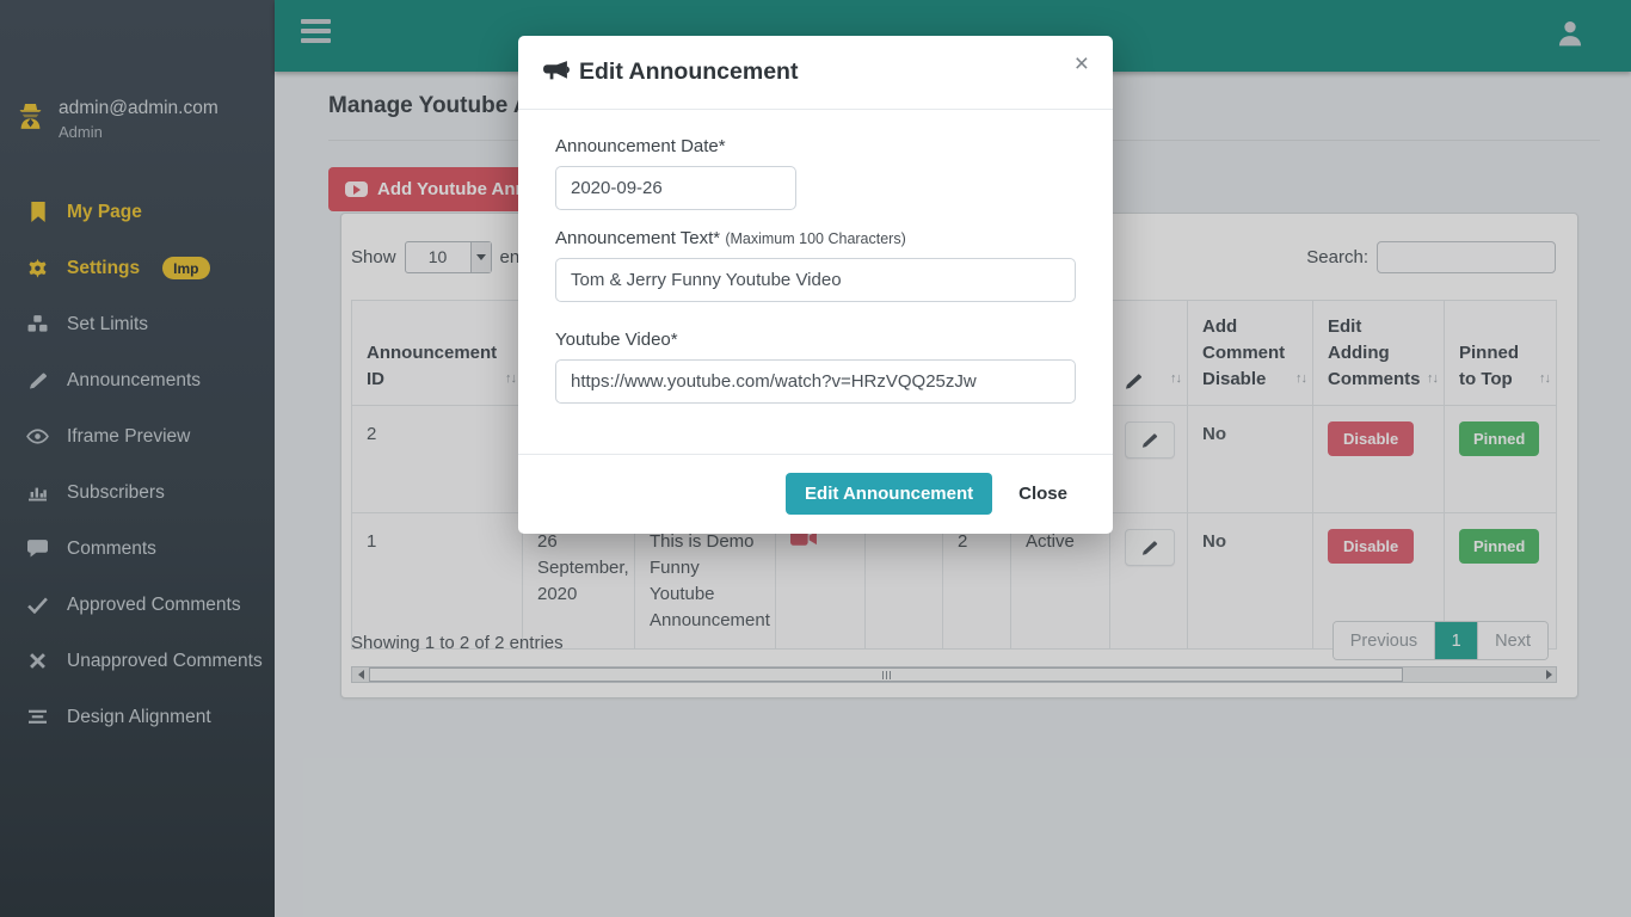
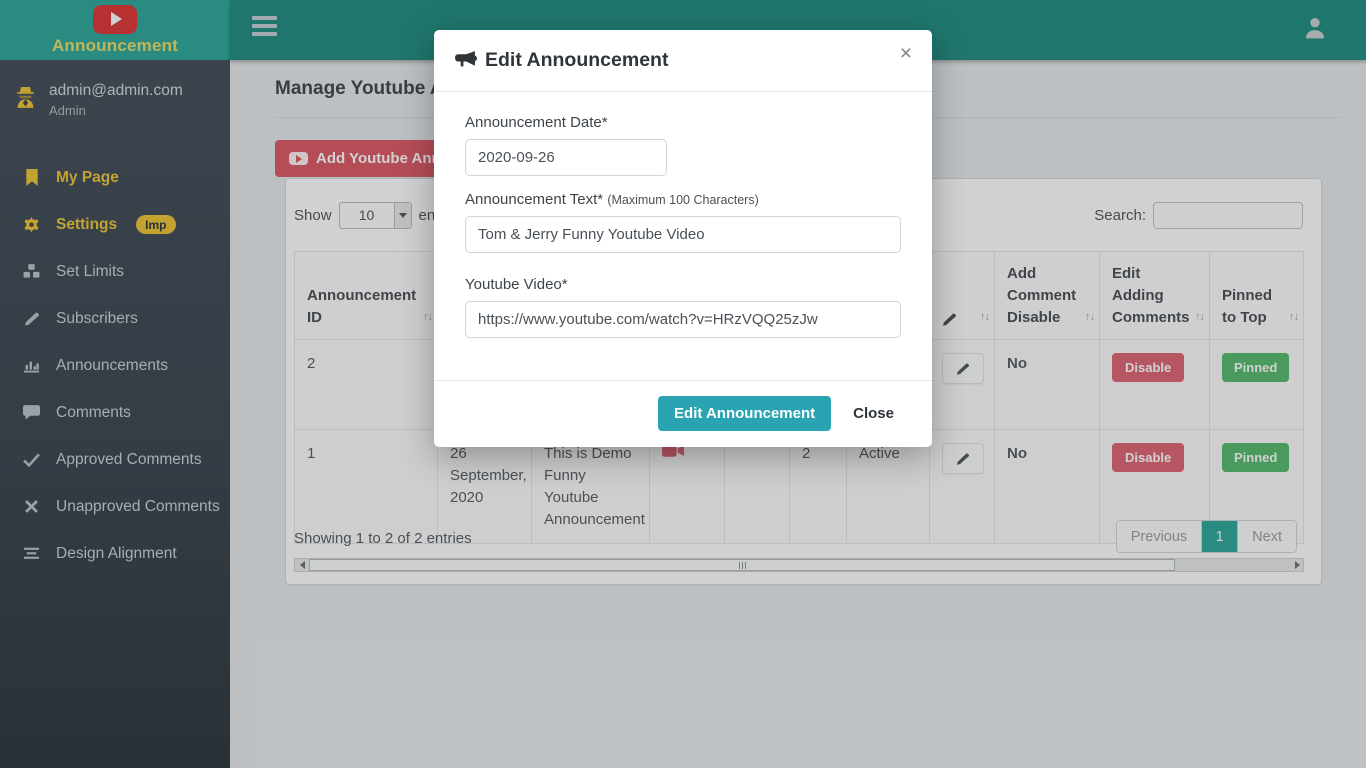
+ Announcement
  admin@admin.com
  Admin
  My Page
  Settings
  Imp
  Set Limits
- Announcements
+ Subscribers
- Iframe Preview
- Subscribers
+ Announcements
  Comments
  Approved Comments
  Unapproved Comments
  Design Alignment
  Show
  10
  Search:
  Announcement ID ↑↓							↑↓	Add Comment Disable ↑↓	Edit Adding Comments ↑↓	Pinned to Top ↑↓
  2								No	Disable	Pinned
  1	26 September, 2020	This is Demo Funny Youtube Announcement			2	Active		No	Disable	Pinned
  Showing 1 to 2 of 2 entries
  Previous
  1
  Next
  Edit Announcement
  ×
  Announcement Date*
  2020-09-26
  Announcement Text* (Maximum 100 Characters)
  Tom & Jerry Funny Youtube Video
  Youtube Video*
  https://www.youtube.com/watch?v=HRzVQQ25zJw
  Edit Announcement
  Close
